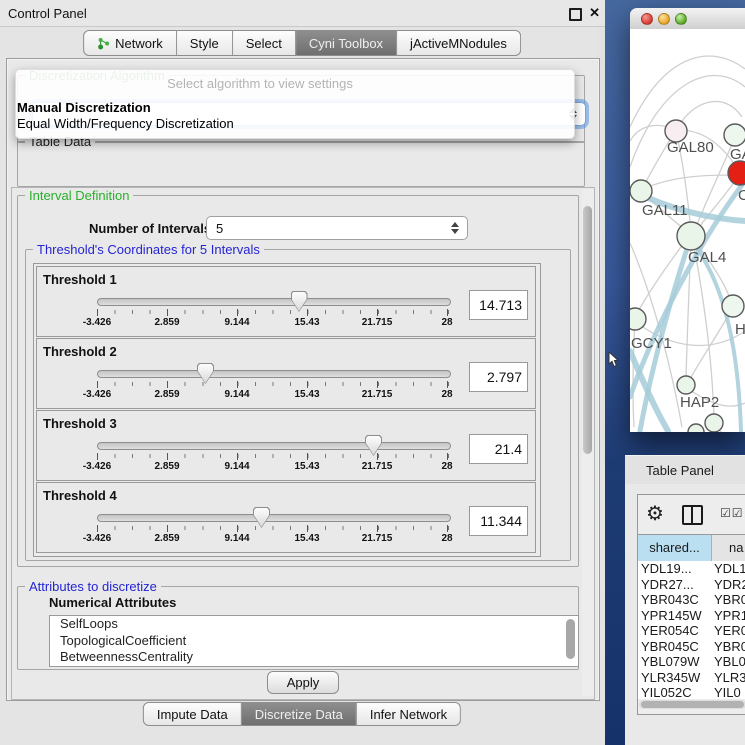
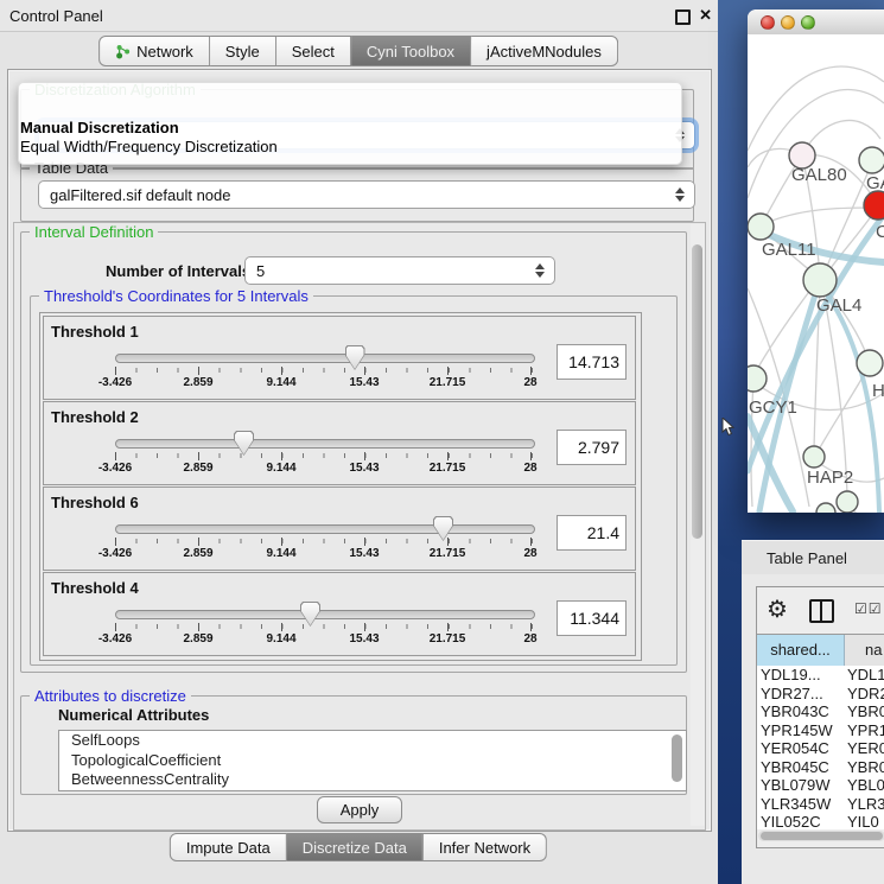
  Control Panel
  ✕
  Network
  Style
  Select
  Cyni Toolbox
  jActiveMNodules
- Select algorithm to view settings
  Manual Discretization
  Equal Width/Frequency Discretization
  Table Data
+ galFiltered.sif default node
  Interval Definition
  Number of Interval
  5
  Threshold's Coordinates for 5 Intervals
  Threshold 1
  -3.426
  2.859
  9.144
  15.43
  21.715
  28
  14.713
  Threshold 2
  -3.426
  2.859
  9.144
  15.43
  21.715
  28
  2.797
- Threshold 3
+ Threshold 6
  -3.426
  2.859
  9.144
  15.43
  21.715
  28
  21.4
  Threshold 4
  -3.426
  2.859
  9.144
  15.43
  21.715
  28
  11.344
  Attributes to discretize
  Numerical Attributes
  SelfLoops
  TopologicalCoefficient
  BetweennessCentrality
  Apply
  Impute Data
  Discretize Data
  Infer Network
  GAL80
  C
  GAL11
  GAL4
  GCY1
  H
  HAP2
  Table Panel
  ⚙
  ☑☑
  shared...
  na
  YDL19...
  YDL1
  YDR27...
  YDR
  YBR043C
  YBR0
  YPR145W
  YPR1
  YER054C
  YER0
  YBR045C
  YBR0
  YBL079W
  YBL0
  YLR345W
  YLR3
  YIL052C
  YIL0
